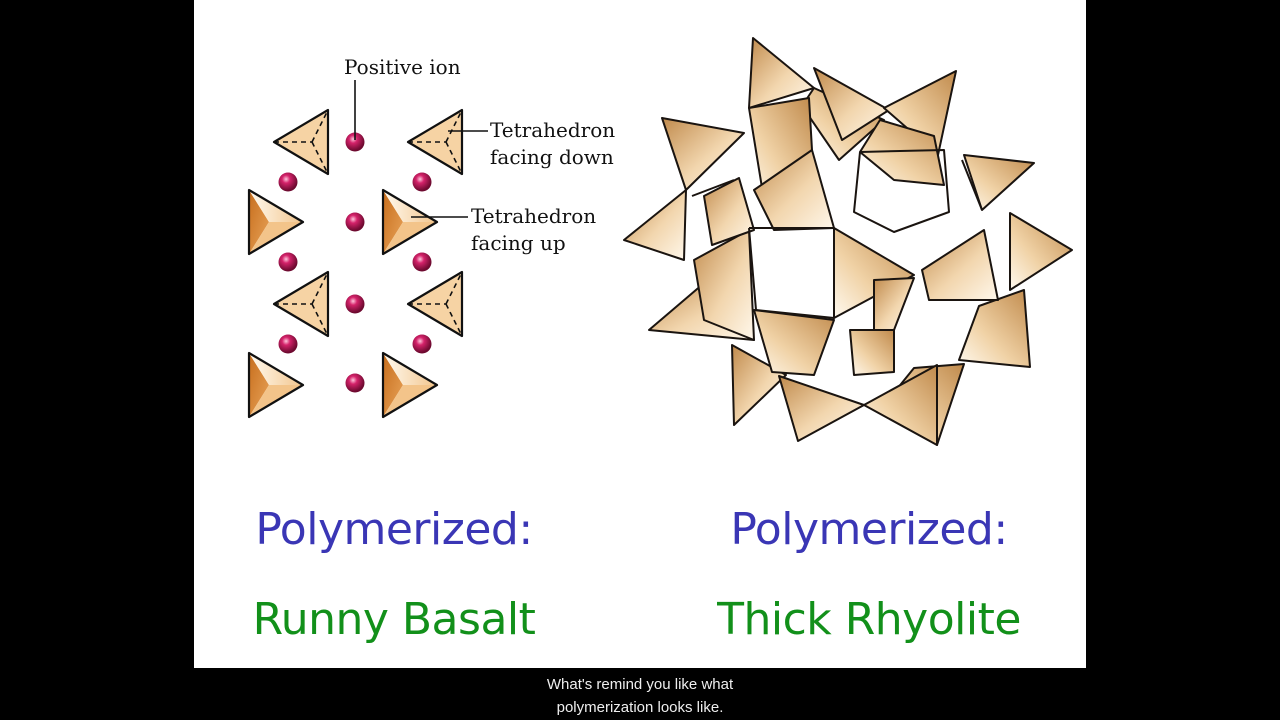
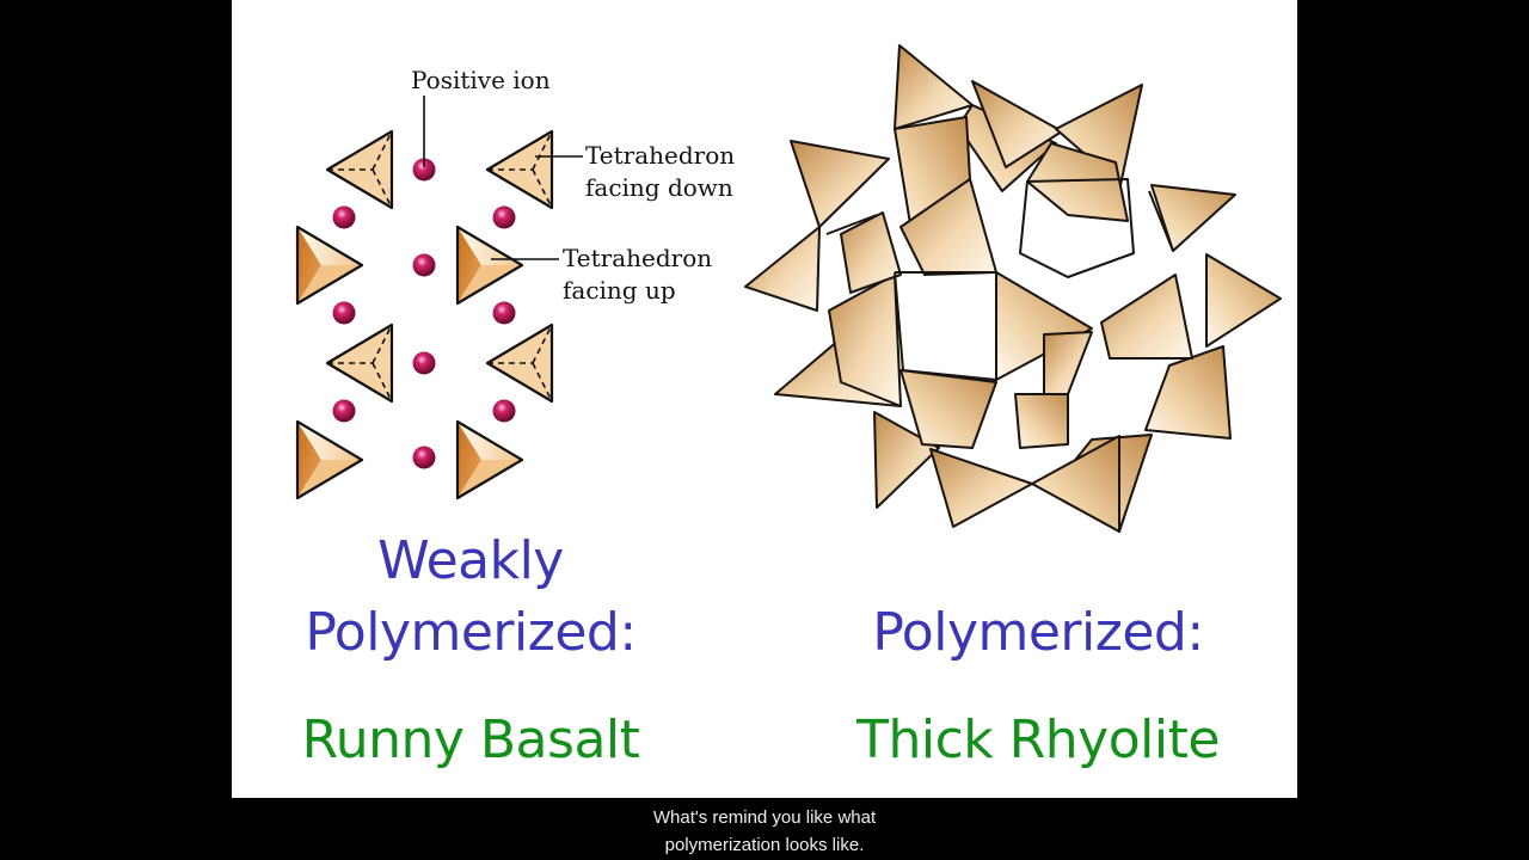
  Positive ion
  Tetrahedron
  facing down
  Tetrahedron
  facing up
+ Weakly
  Polymerized:
  Runny Basalt
  Polymerized:
  Thick Rhyolite
  What's remind you like what
  polymerization looks like.
